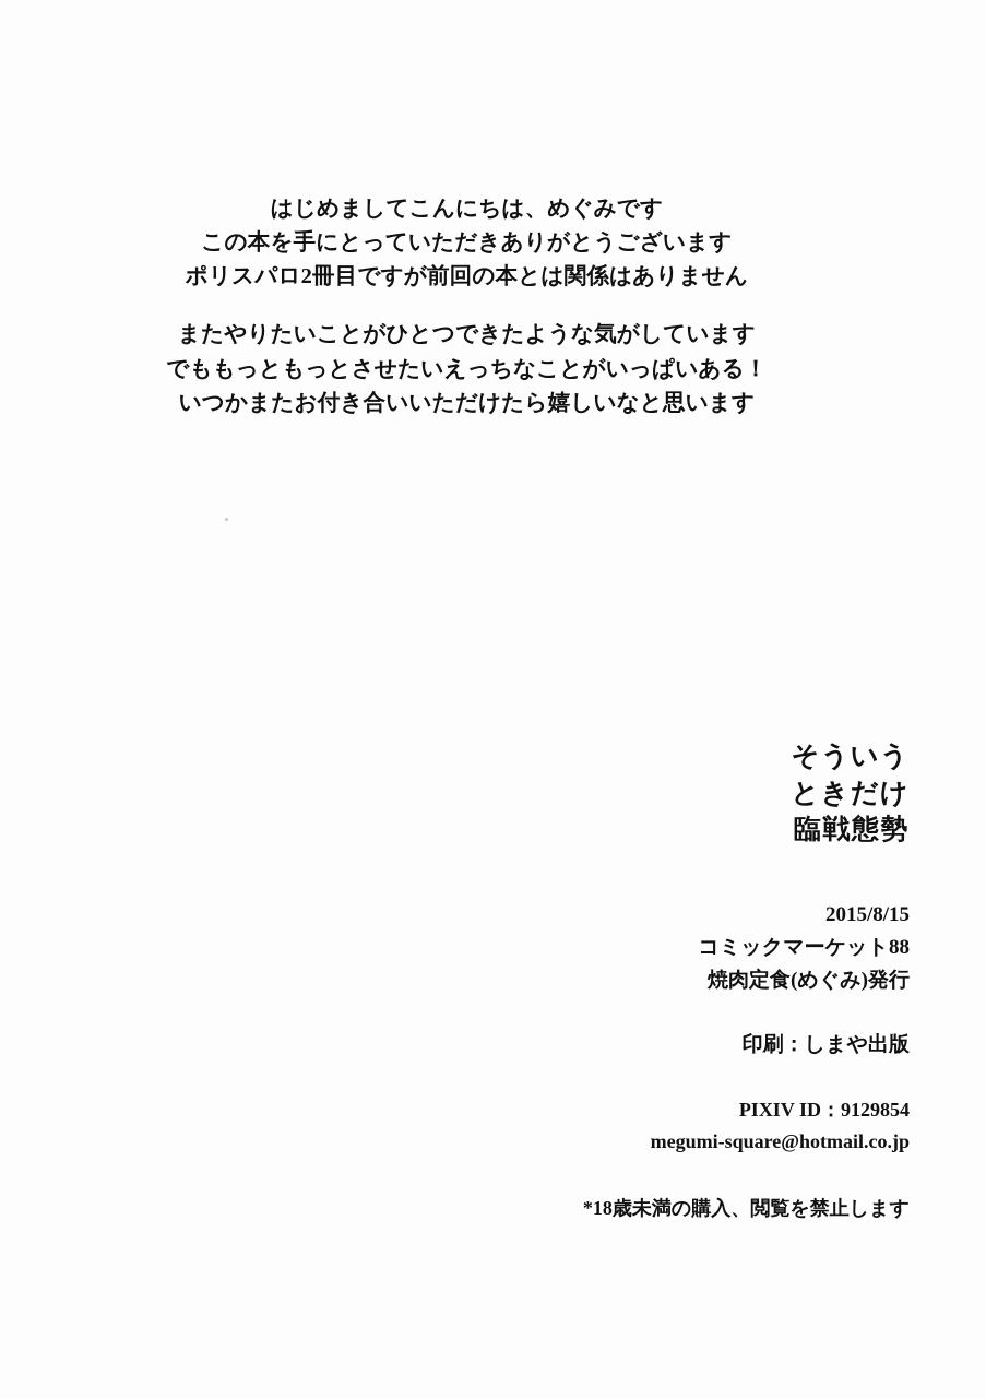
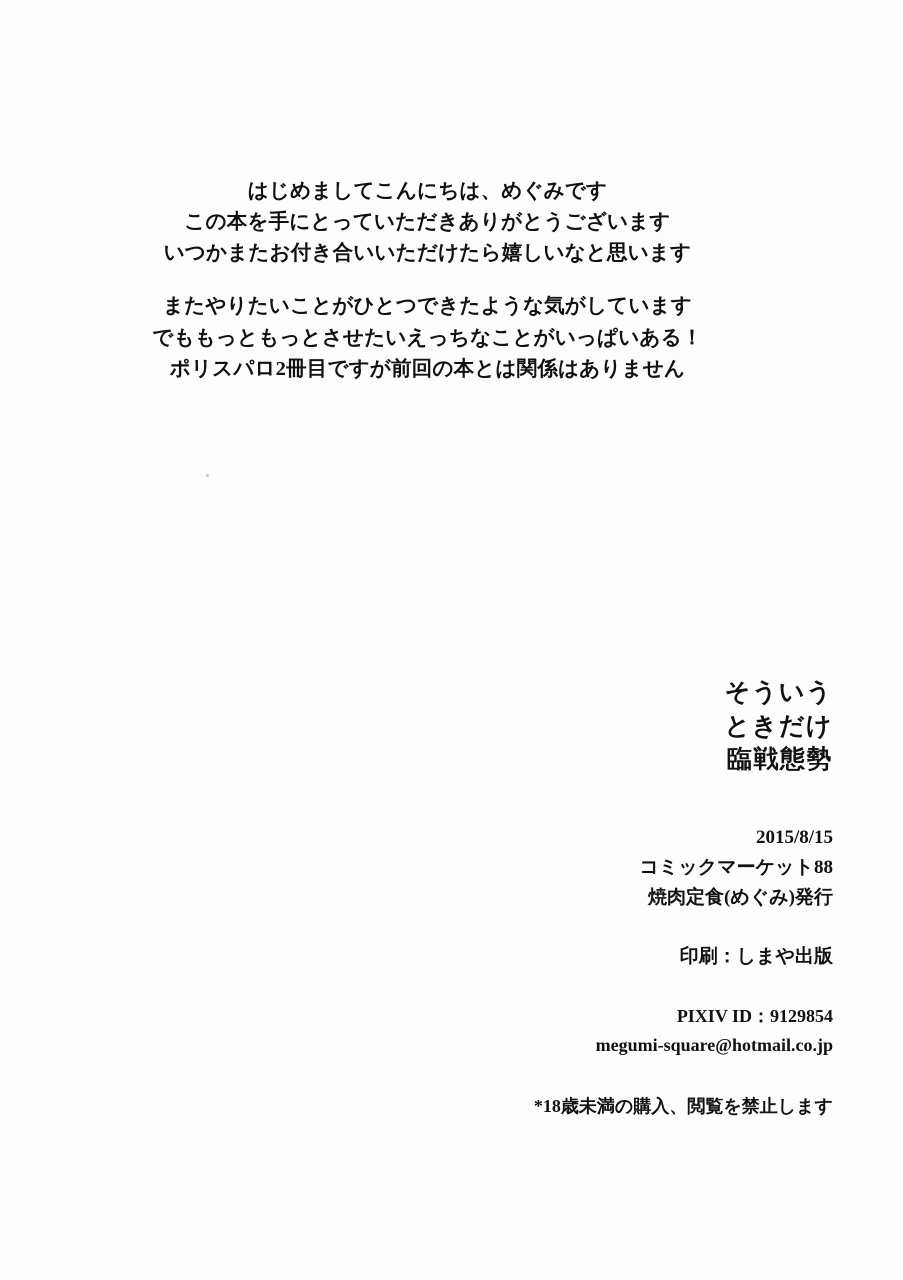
  はじめましてこんにちは、めぐみです
  この本を手にとっていただきありがとうございます
- ポリスパロ2冊目ですが前回の本とは関係はありません
+ いつかまたお付き合いいただけたら嬉しいなと思います
  またやりたいことがひとつできたような気がしています
  でももっともっとさせたいえっちなことがいっぱいある！
- いつかまたお付き合いいただけたら嬉しいなと思います
+ ポリスパロ2冊目ですが前回の本とは関係はありません
  そういう
  ときだけ
  臨戦態勢
  2015/8/15
  コミックマーケット88
  焼肉定食(めぐみ)発行
  印刷：しまや出版
  PIXIV ID：9129854
  megumi-square@hotmail.co.jp
  *18歳未満の購入、閲覧を禁止します
